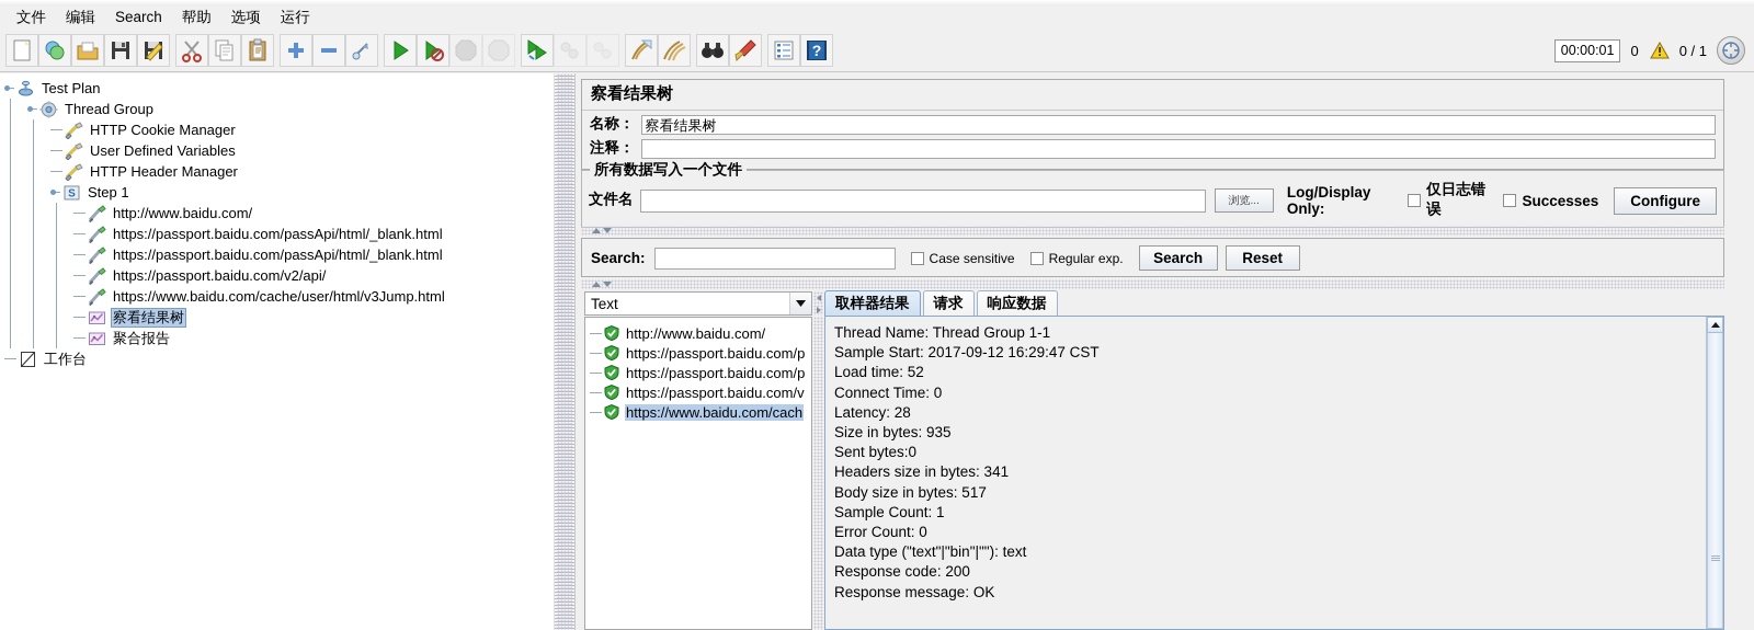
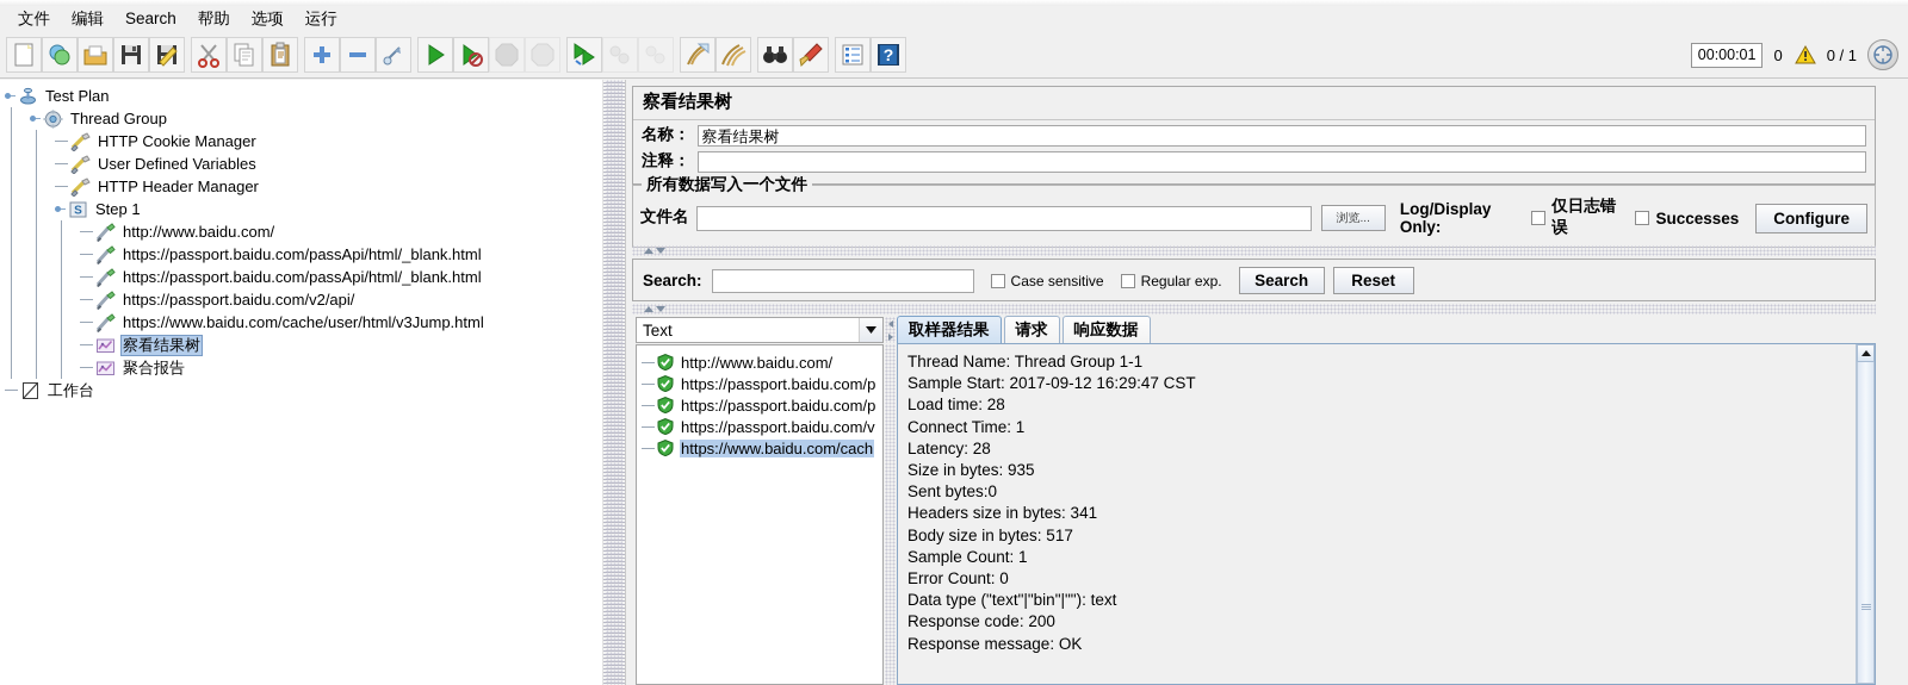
  文件
  编辑
  Search
  帮助
  选项
  运行
  ?
  00:00:01
  0
  0 / 1
  Test Plan
  Thread Group
  HTTP Cookie Manager
  User Defined Variables
  HTTP Header Manager
  S
  Step 1
  http://www.baidu.com/
  https://passport.baidu.com/passApi/html/_blank.html
  https://passport.baidu.com/passApi/html/_blank.html
  https://passport.baidu.com/v2/api/
  https://www.baidu.com/cache/user/html/v3Jump.html
  察看结果树
  聚合报告
  工作台
  察看结果树
  名称：
  察看结果树
  注释：
  所有数据写入一个文件
  文件名
  浏览...
  Log/Display Only:
  仅日志错误
  Successes
  Configure
  Search:
  Case sensitive
  Regular exp.
  Search
  Reset
  Text
  取样器结果
  请求
  响应数据
  http://www.baidu.com/
  https://passport.baidu.com/p
  https://passport.baidu.com/p
  https://passport.baidu.com/v
  https://www.baidu.com/cach
  Thread Name: Thread Group 1-1
  Sample Start: 2017-09-12 16:29:47 CST
- Load time: 52
+ Load time: 28
- Connect Time: 0
+ Connect Time: 1
  Latency: 28
  Size in bytes: 935
  Sent bytes:0
  Headers size in bytes: 341
  Body size in bytes: 517
  Sample Count: 1
  Error Count: 0
  Data type ("text"|"bin"|""): text
  Response code: 200
  Response message: OK
